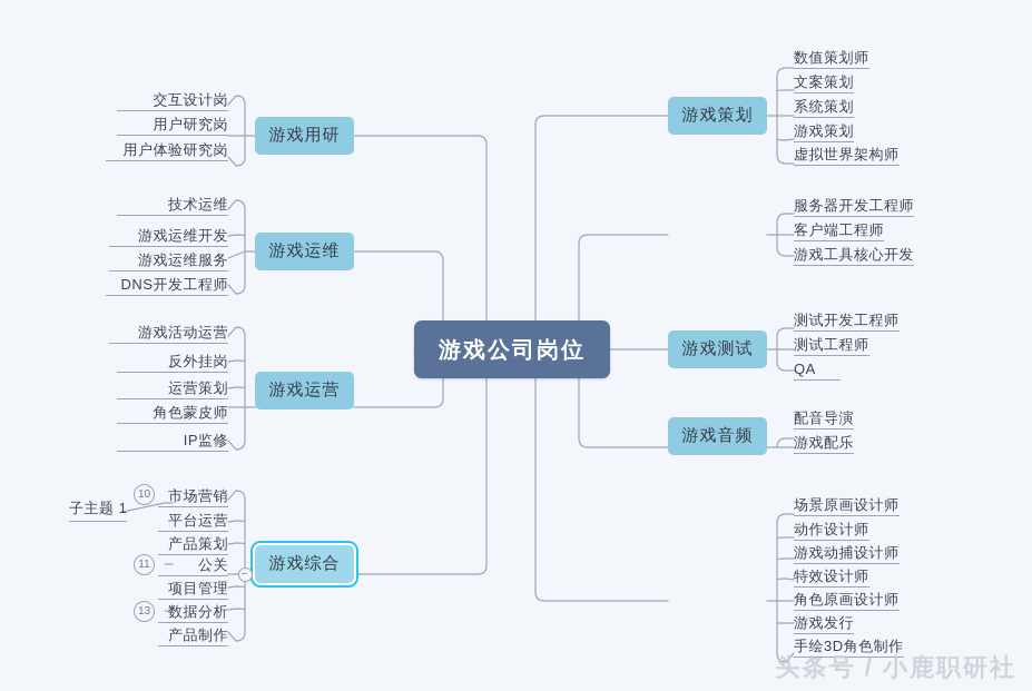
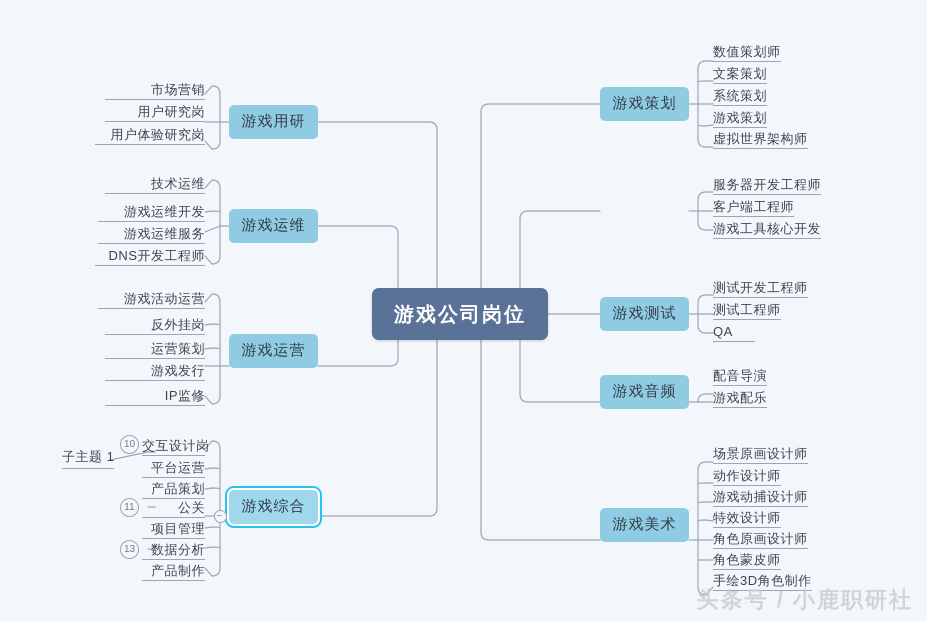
  游戏公司岗位
  游戏用研
  游戏运维
  游戏运营
  游戏综合
  游戏策划
  游戏测试
  游戏音频
+ 游戏美术
- 交互设计岗
+ 市场营销
  用户研究岗
  用户体验研究岗
  技术运维
  游戏运维开发
  游戏运维服务
  DNS开发工程师
  游戏活动运营
  反外挂岗
  运营策划
- 角色蒙皮师
+ 游戏发行
  IP监修
- 市场营销
+ 交互设计岗
  平台运营
  产品策划
  公关
  项目管理
  数据分析
  产品制作
  子主题 1
  10
  11
  13
  数值策划师
  文案策划
  系统策划
  游戏策划
  虚拟世界架构师
  服务器开发工程师
  客户端工程师
  游戏工具核心开发
  测试开发工程师
  测试工程师
  QA
  配音导演
  游戏配乐
  场景原画设计师
  动作设计师
  游戏动捕设计师
  特效设计师
  角色原画设计师
- 游戏发行
+ 角色蒙皮师
  手绘3D角色制作
  头条号 / 小鹿职研社
